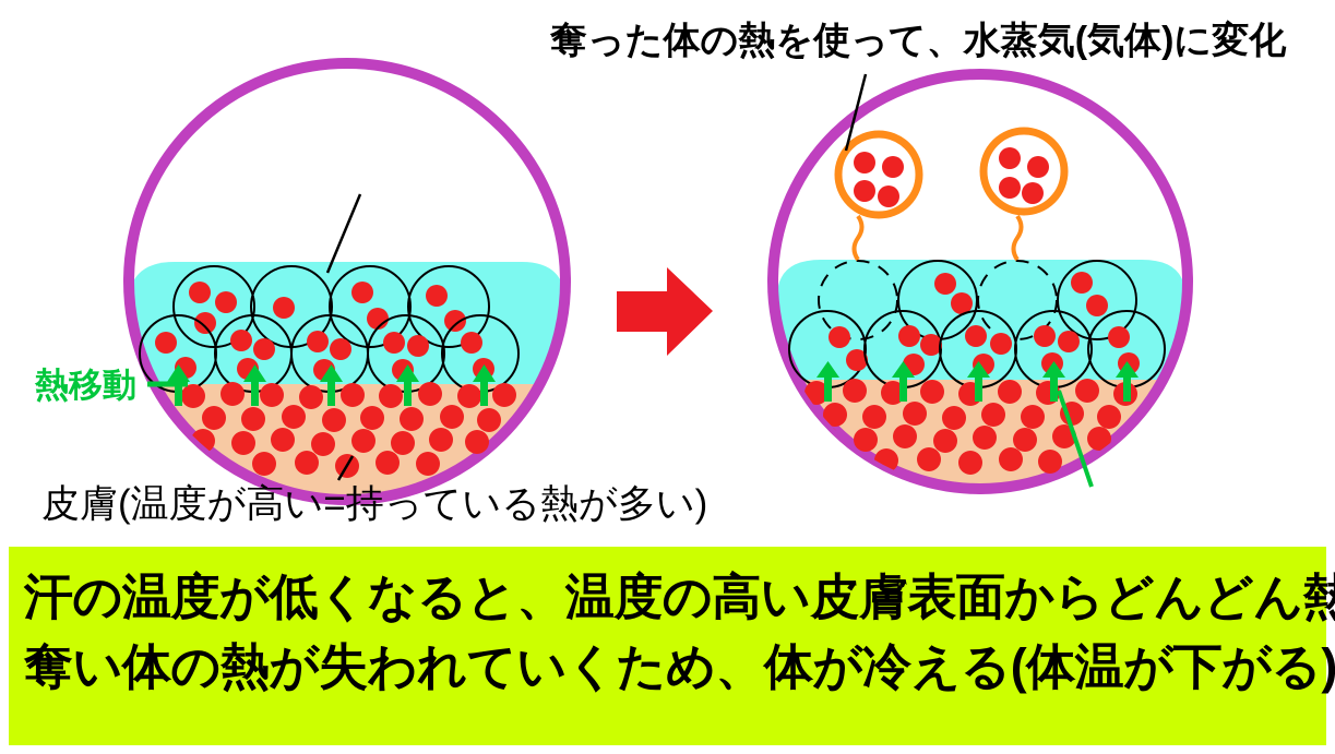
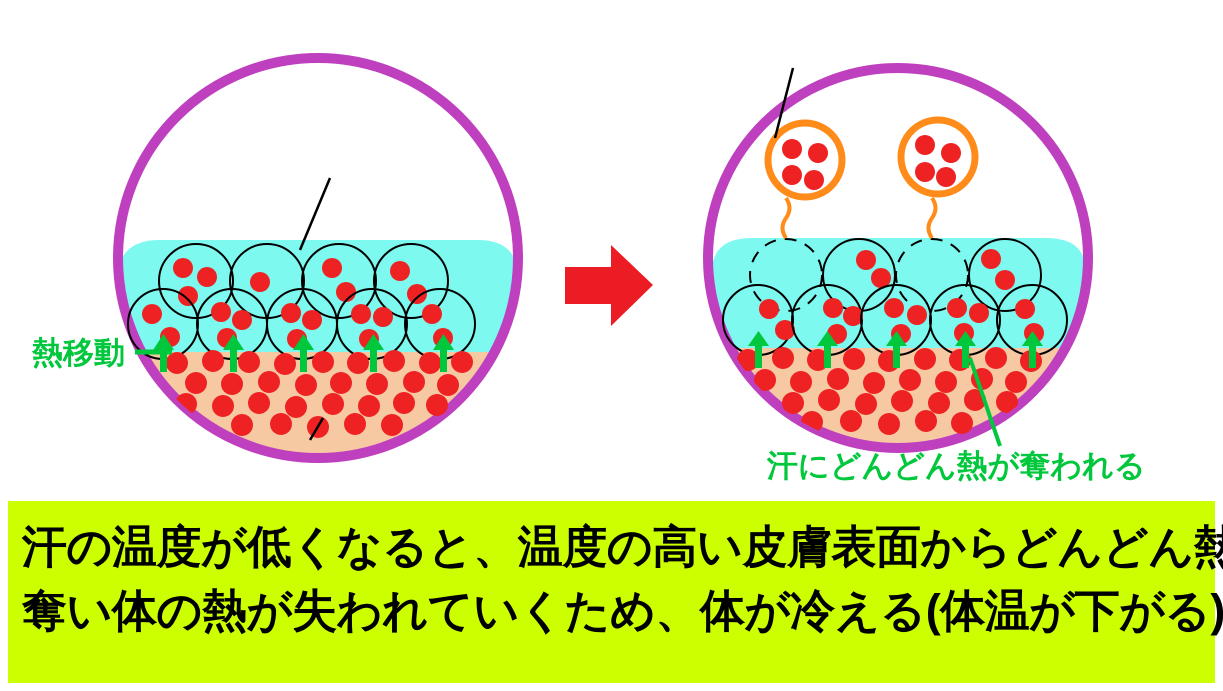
- 奪った体の熱を使って、水蒸気(気体)に変化
- 皮膚(温度が高い=持っている熱が多い)
  熱移動
+ 汗にどんどん熱が奪われる
  汗の温度が低くなると、温度の高い皮膚表面からどんどん熱
  奪い体の熱が失われていくため、体が冷える(体温が下がる)
